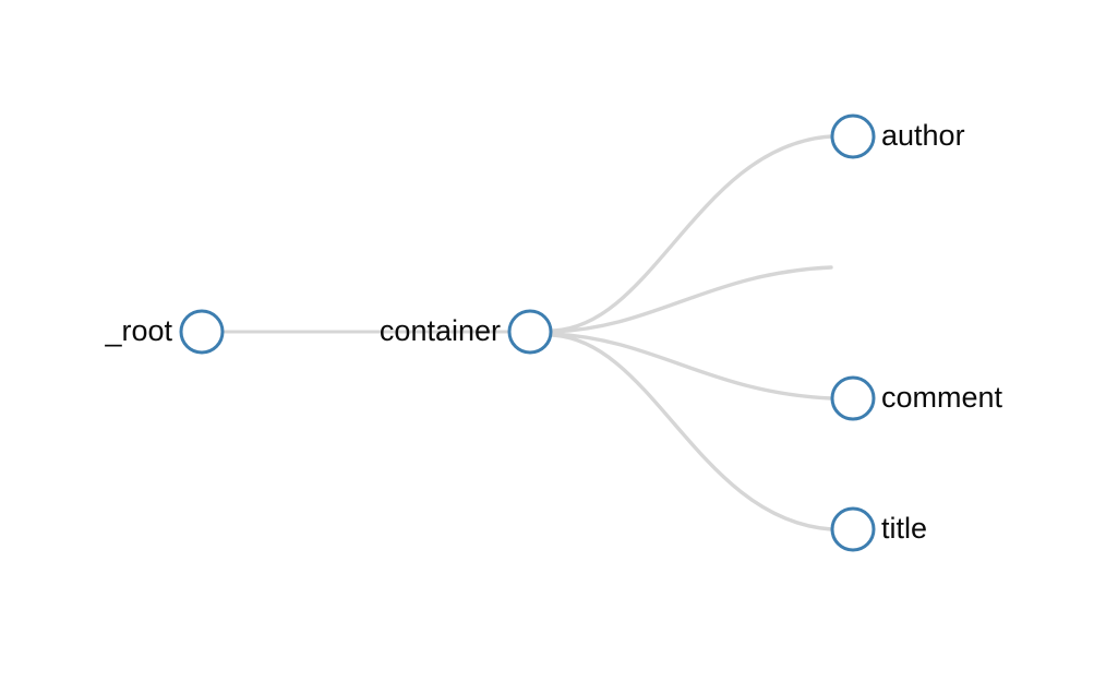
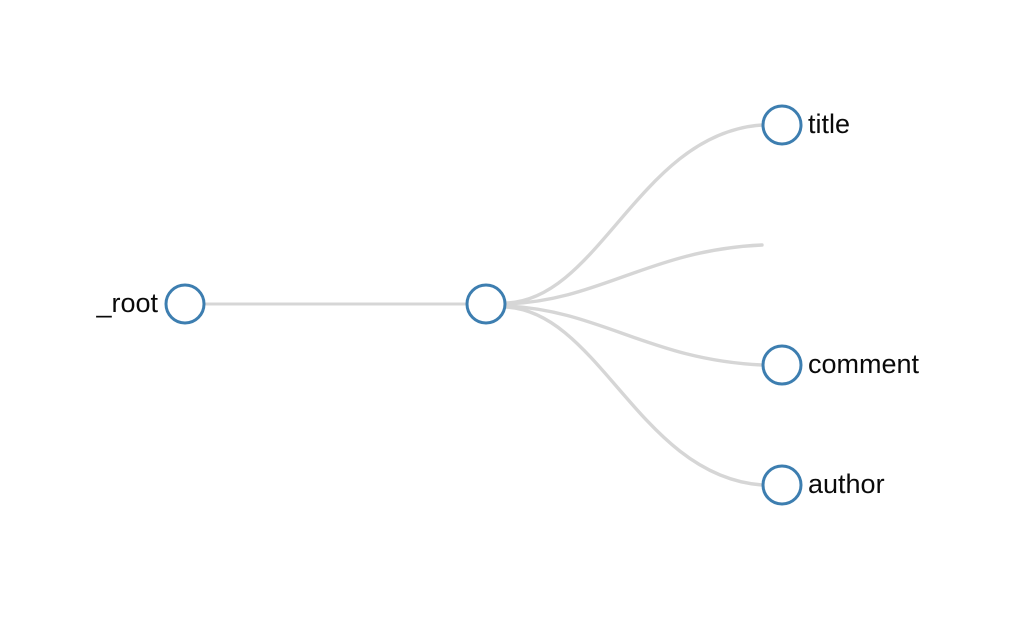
  _root
- container
- author
+ title
  comment
- title
+ author
